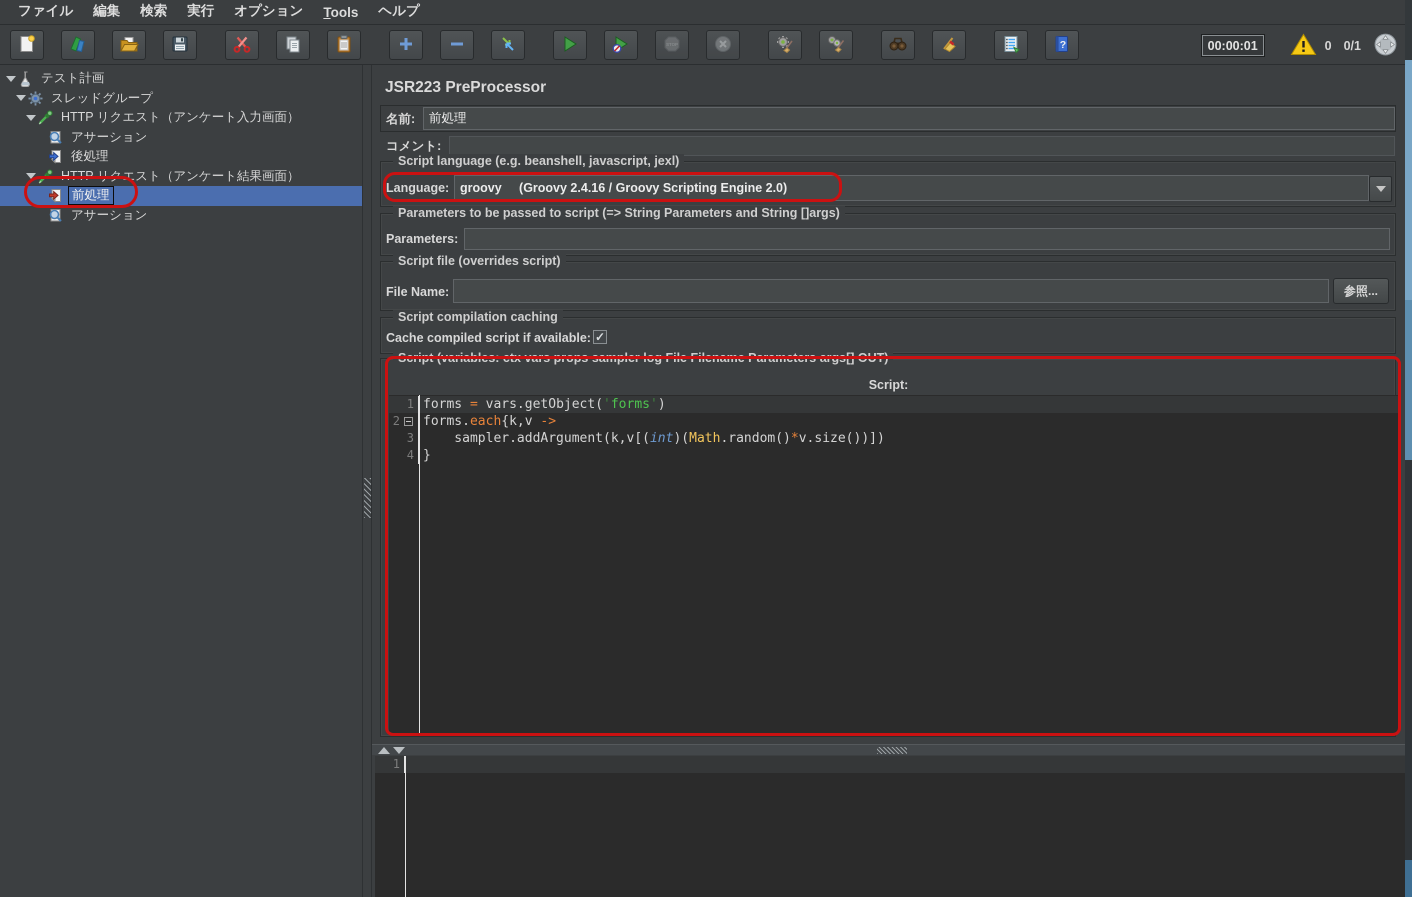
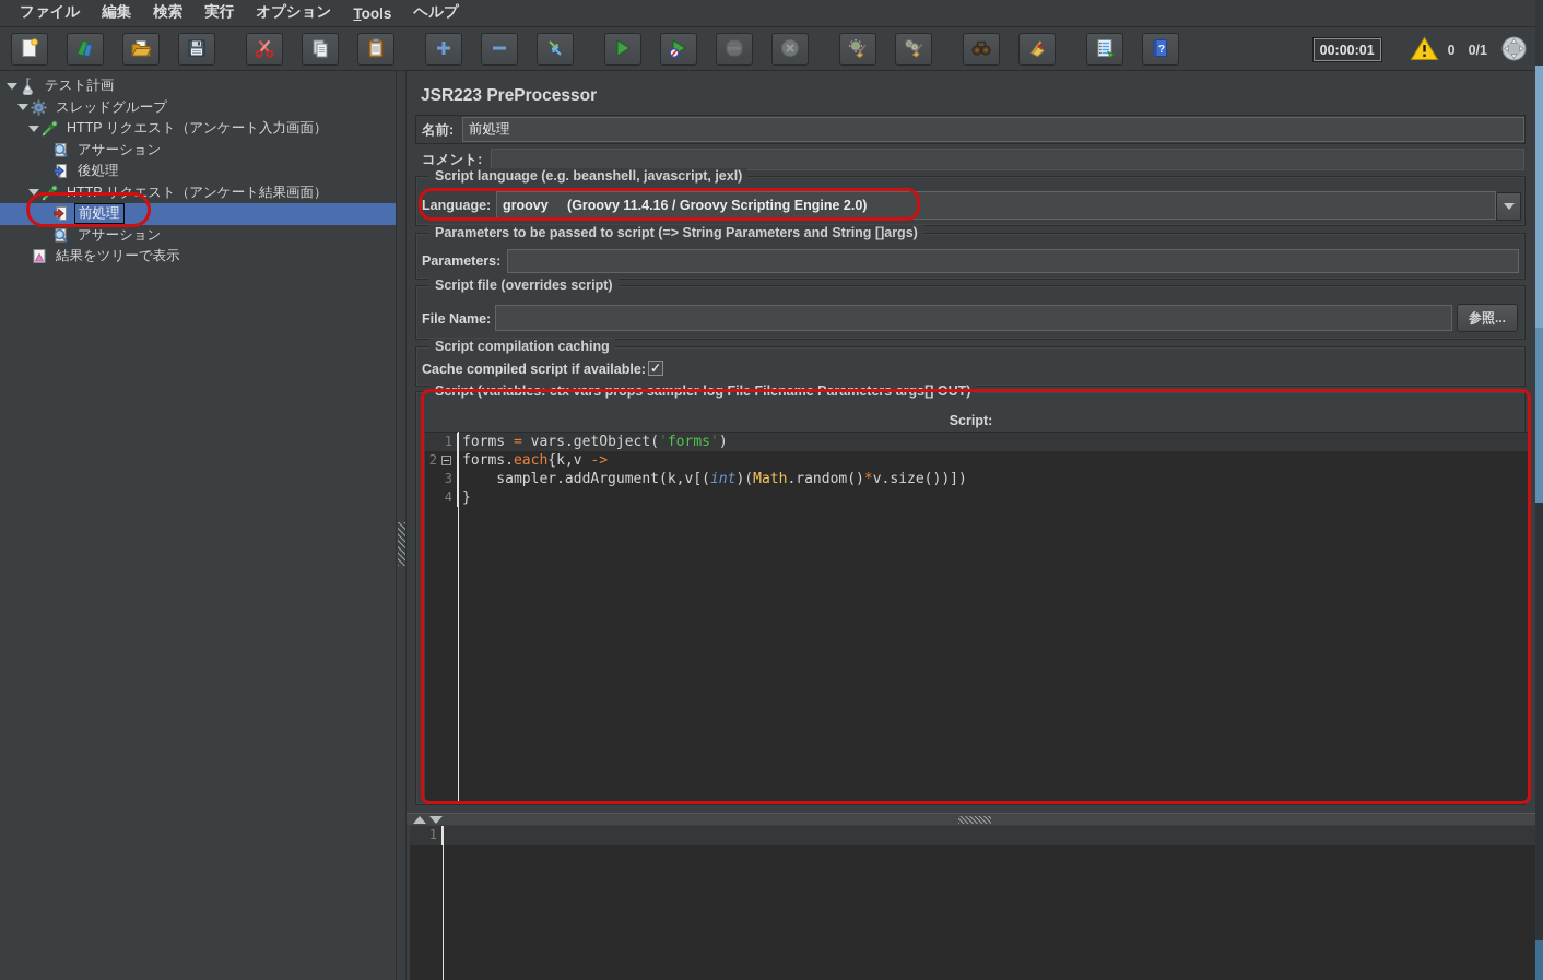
  ファイル
  編集
  検索
  実行
  オプション
  Tools
  ヘルプ
  ?
  00:00:01
  0
  0/1
  テスト計画
  スレッドグループ
  HTTP リクエスト（アンケート入力画面）
  アサーション
  後処理
  HTTP リクエスト（アンケート結果画面）
  前処理
  アサーション
+ 結果をツリーで表示
  JSR223 PreProcessor
  名前:
  前処理
  コメント:
  Script language (e.g. beanshell, javascript, jexl)
  Language:
- groovy (Groovy 2.4.16 / Groovy Scripting Engine 2.0)
+ groovy (Groovy 11.4.16 / Groovy Scripting Engine 2.0)
  Parameters to be passed to script (=> String Parameters and String []args)
  Parameters:
  Script file (overrides script)
  File Name:
  参照...
  Script compilation caching
  Cache compiled script if available:
  ✓
  Script (variables: ctx vars props sampler log File Filename Parameters args[] OUT)
  Script:
  1
  forms = vars.getObject('forms')
  2
  forms.each{k,v ->
  3
  sampler.addArgument(k,v[(int)(Math.random()*v.size())])
  4
  }
  1
